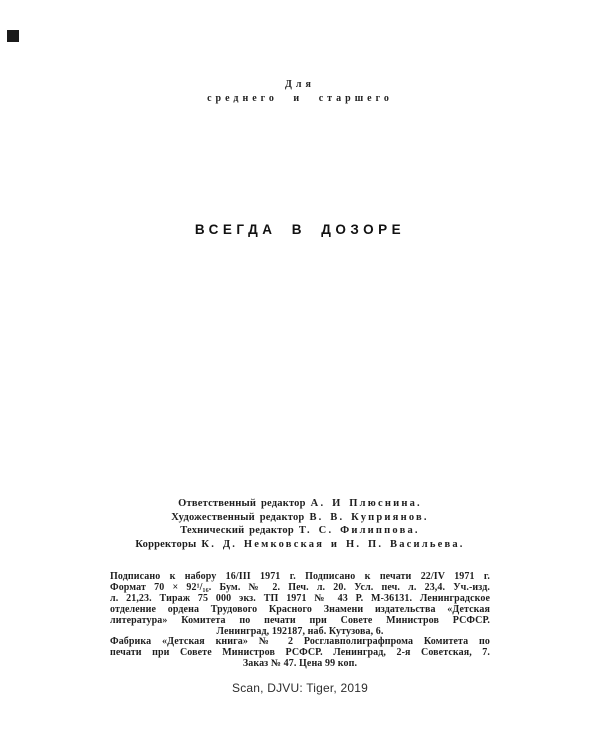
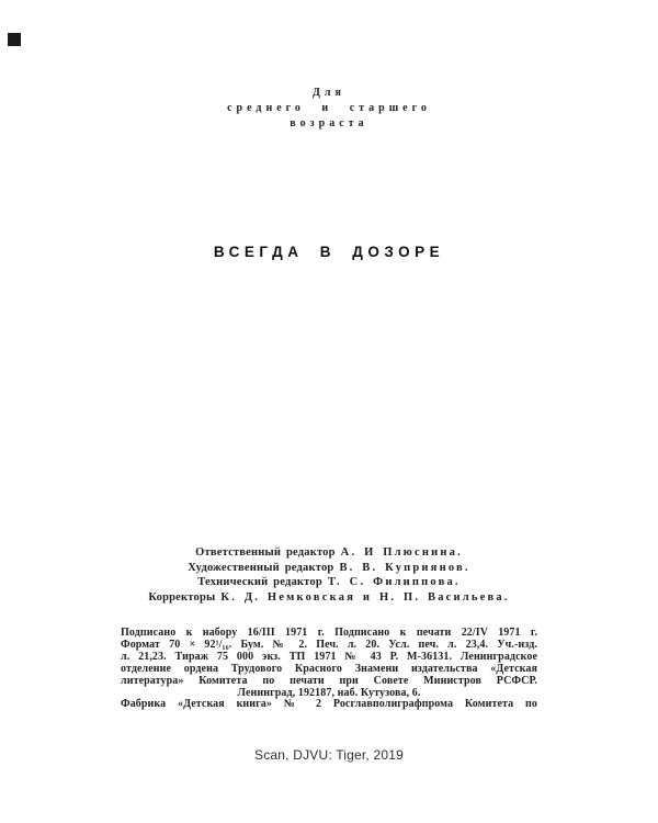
  Для
  среднего и старшего
+ возраста
  ВСЕГДА В ДОЗОРЕ
  Ответственный редактор А. И Плюснина.
  Художественный редактор В. В. Куприянов.
  Технический редактор Т. С. Филиппова.
  Корректоры К. Д. Немковская и Н. П. Васильева.
  Подписано к набору 16/III 1971 г. Подписано к печати 22/IV 1971 г.
  Формат 70 × 92¹/₁₆. Бум. № 2. Печ. л. 20. Усл. печ. л. 23,4. Уч.-изд.
  л. 21,23. Тираж 75 000 экз. ТП 1971 № 43 Р. М-36131. Ленинградское
  отделение ордена Трудового Красного Знамени издательства «Детская
  литература» Комитета по печати при Совете Министров РСФСР.
  Ленинград, 192187, наб. Кутузова, 6.
  Фабрика «Детская книга» № 2 Росглавполиграфпрома Комитета по
- печати при Совете Министров РСФСР. Ленинград, 2-я Советская, 7.
- Заказ № 47. Цена 99 коп.
  Scan, DJVU: Tiger, 2019
